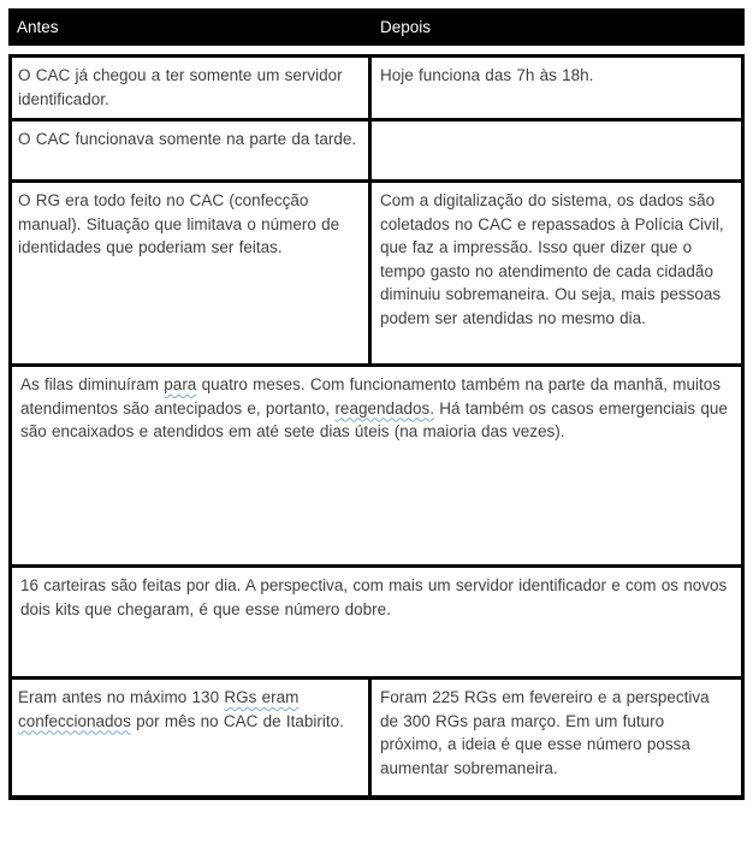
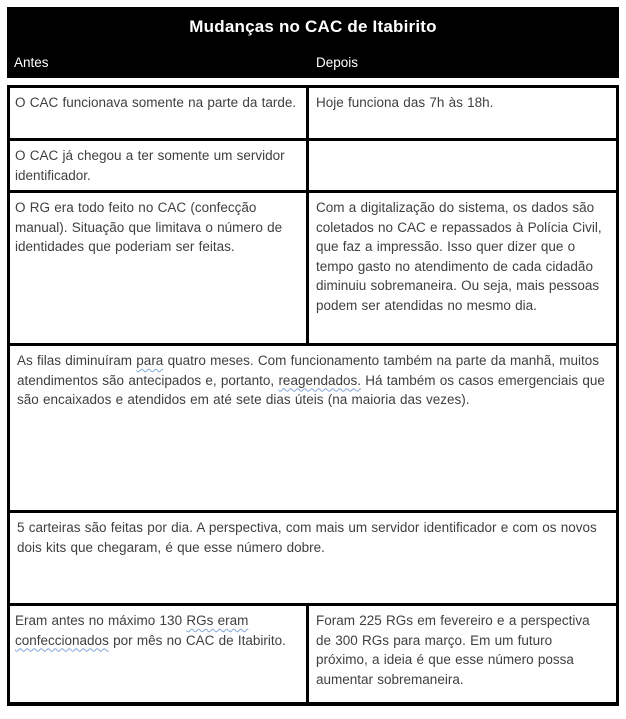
+ Mudanças no CAC de Itabirito
  Antes
  Depois
- O CAC já chegou a ter somente um servidor identificador.
+ O CAC funcionava somente na parte da tarde.
  Hoje funciona das 7h às 18h.
- O CAC funcionava somente na parte da tarde.
+ O CAC já chegou a ter somente um servidor identificador.
  O RG era todo feito no CAC (confecção manual). Situação que limitava o número de identidades que poderiam ser feitas.
  Com a digitalização do sistema, os dados são coletados no CAC e repassados à Polícia Civil, que faz a impressão. Isso quer dizer que o tempo gasto no atendimento de cada cidadão diminuiu sobremaneira. Ou seja, mais pessoas podem ser atendidas no mesmo dia.
  As filas diminuíram para quatro meses. Com funcionamento também na parte da manhã, muitos atendimentos são antecipados e, portanto, reagendados. Há também os casos emergenciais que são encaixados e atendidos em até sete dias úteis (na maioria das vezes).
- 16 carteiras são feitas por dia. A perspectiva, com mais um servidor identificador e com os novos dois kits que chegaram, é que esse número dobre.
+ 5 carteiras são feitas por dia. A perspectiva, com mais um servidor identificador e com os novos dois kits que chegaram, é que esse número dobre.
  Eram antes no máximo 130 RGs eram confeccionados por mês no CAC de Itabirito.
  Foram 225 RGs em fevereiro e a perspectiva de 300 RGs para março. Em um futuro próximo, a ideia é que esse número possa aumentar sobremaneira.
